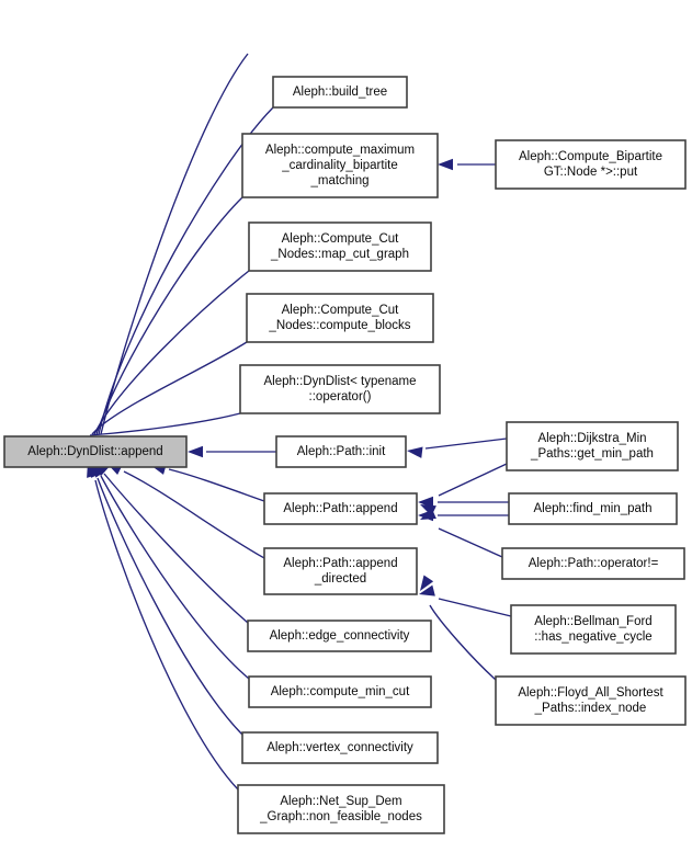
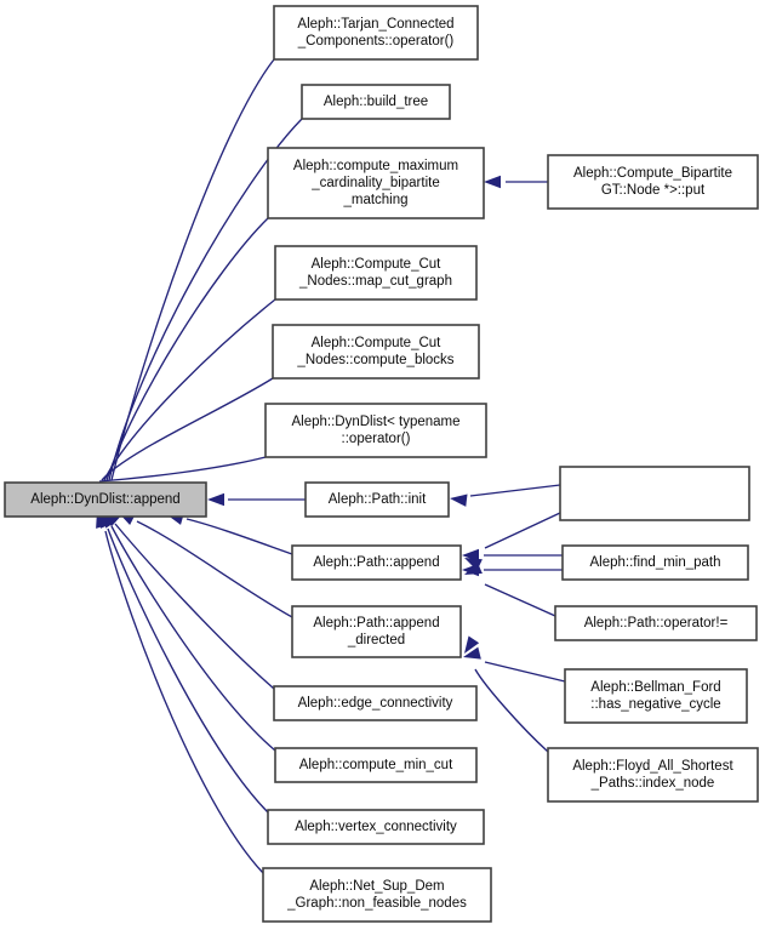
  Aleph::DynDlist::append
+ Aleph::Tarjan_Connected _Components::operator()
  Aleph::build_tree
  Aleph::compute_maximum _cardinality_bipartite _matching
  Aleph::Compute_Cut _Nodes::map_cut_graph
  Aleph::Compute_Cut _Nodes::compute_blocks
  Aleph::DynDlist< typename ::operator()
  Aleph::Path::init
  Aleph::Path::append
  Aleph::Path::append _directed
  Aleph::edge_connectivity
  Aleph::compute_min_cut
  Aleph::vertex_connectivity
  Aleph::Net_Sup_Dem _Graph::non_feasible_nodes
  Aleph::Compute_Bipartite GT::Node *>::put
- Aleph::Dijkstra_Min _Paths::get_min_path
  Aleph::find_min_path
  Aleph::Path::operator!=
  Aleph::Bellman_Ford ::has_negative_cycle
  Aleph::Floyd_All_Shortest _Paths::index_node
